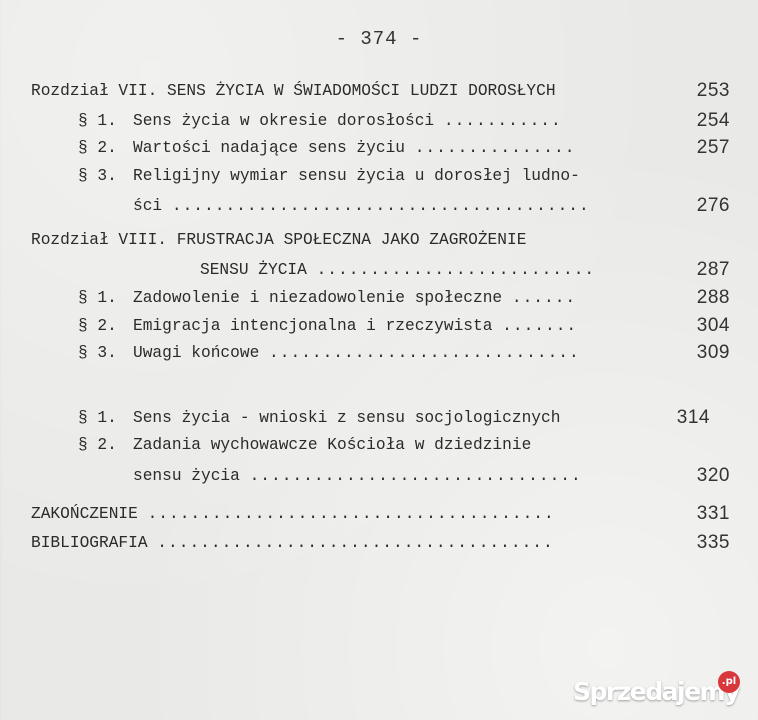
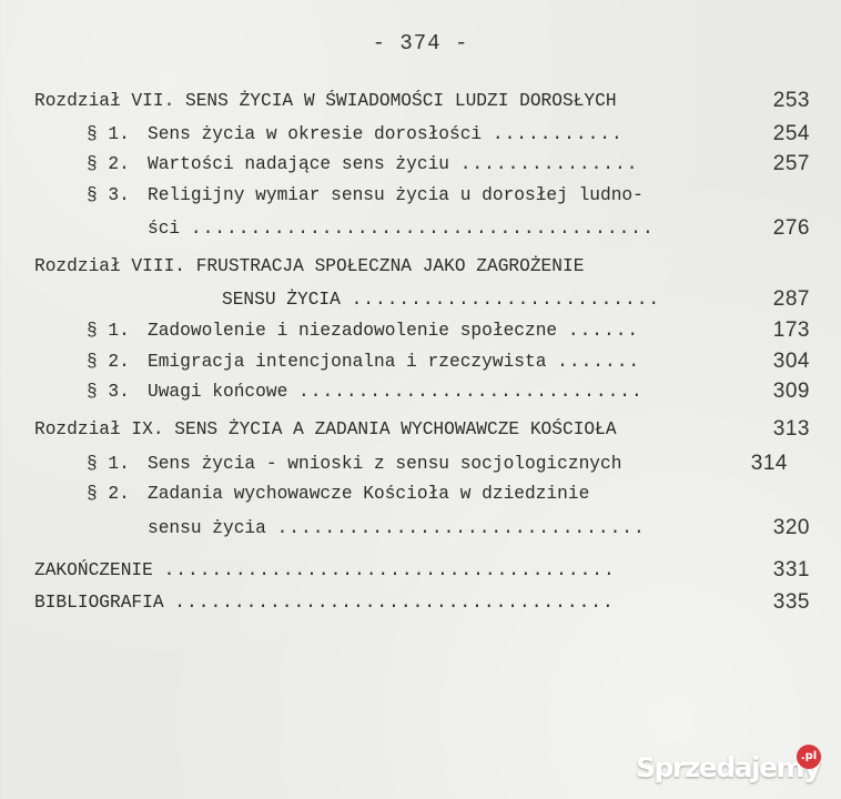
  - 374 -
  Rozdział VII. SENS ŻYCIA W ŚWIADOMOŚCI LUDZI DOROSŁYCH
  253
  § 1.
  Sens życia w okresie dorosłości ...........
  254
  § 2.
  Wartości nadające sens życiu ...............
  257
  § 3.
  Religijny wymiar sensu życia u dorosłej ludno-
  ści .......................................
  276
  Rozdział VIII. FRUSTRACJA SPOŁECZNA JAKO ZAGROŻENIE
  SENSU ŻYCIA ..........................
  287
  § 1.
  Zadowolenie i niezadowolenie społeczne ......
- 288
+ 173
  § 2.
  Emigracja intencjonalna i rzeczywista .......
  304
  § 3.
  Uwagi końcowe .............................
  309
+ Rozdział IX. SENS ŻYCIA A ZADANIA WYCHOWAWCZE KOŚCIOŁA
+ 313
  § 1.
  Sens życia - wnioski z sensu socjologicznych
  314
  § 2.
  Zadania wychowawcze Kościoła w dziedzinie
  sensu życia ...............................
  320
  ZAKOŃCZENIE ......................................
  331
  BIBLIOGRAFIA .....................................
  335
  Sprzedajem
  .pl
